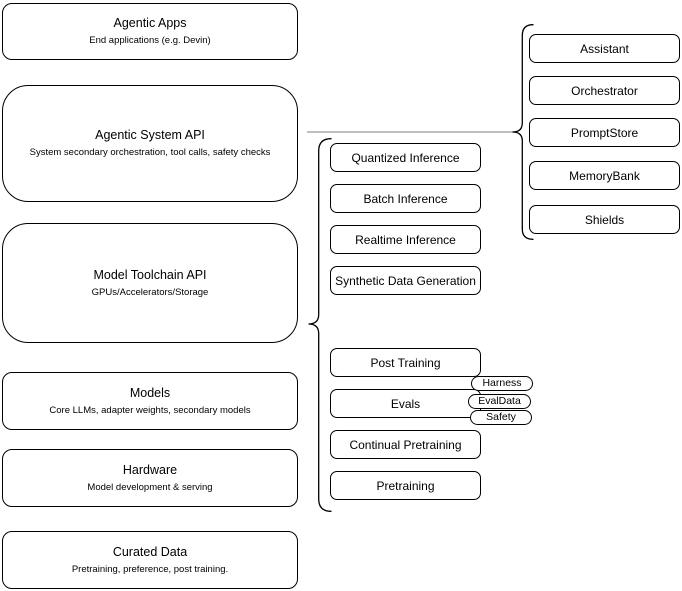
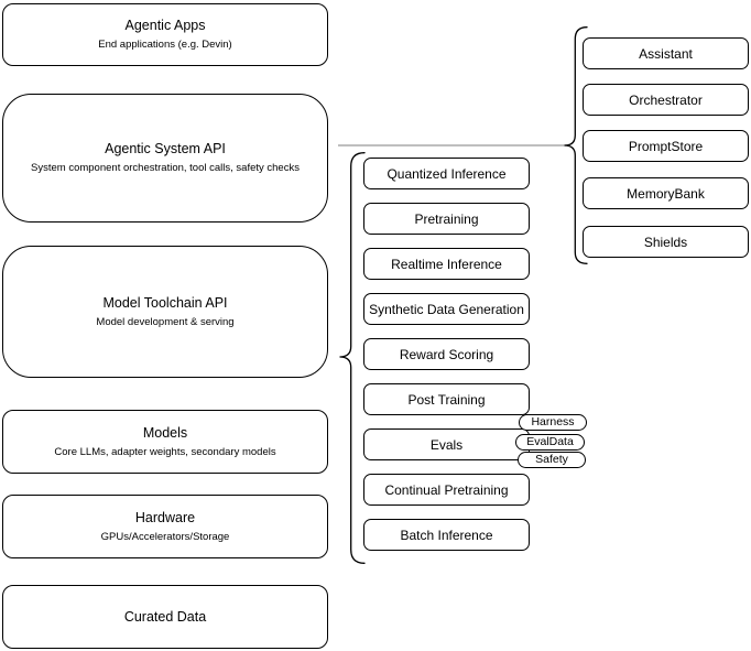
  Agentic Apps
  End applications (e.g. Devin)
  Agentic System API
- System secondary orchestration, tool calls, safety checks
+ System component orchestration, tool calls, safety checks
  Model Toolchain API
- GPUs/Accelerators/Storage
+ Model development & serving
  Models
  Core LLMs, adapter weights, secondary models
  Hardware
- Model development & serving
+ GPUs/Accelerators/Storage
  Curated Data
- Pretraining, preference, post training.
  Quantized Inference
- Batch Inference
+ Pretraining
  Realtime Inference
  Synthetic Data Generation
+ Reward Scoring
  Post Training
  Evals
  Continual Pretraining
- Pretraining
+ Batch Inference
  Harness
  EvalData
  Safety
  Assistant
  Orchestrator
  PromptStore
  MemoryBank
  Shields
